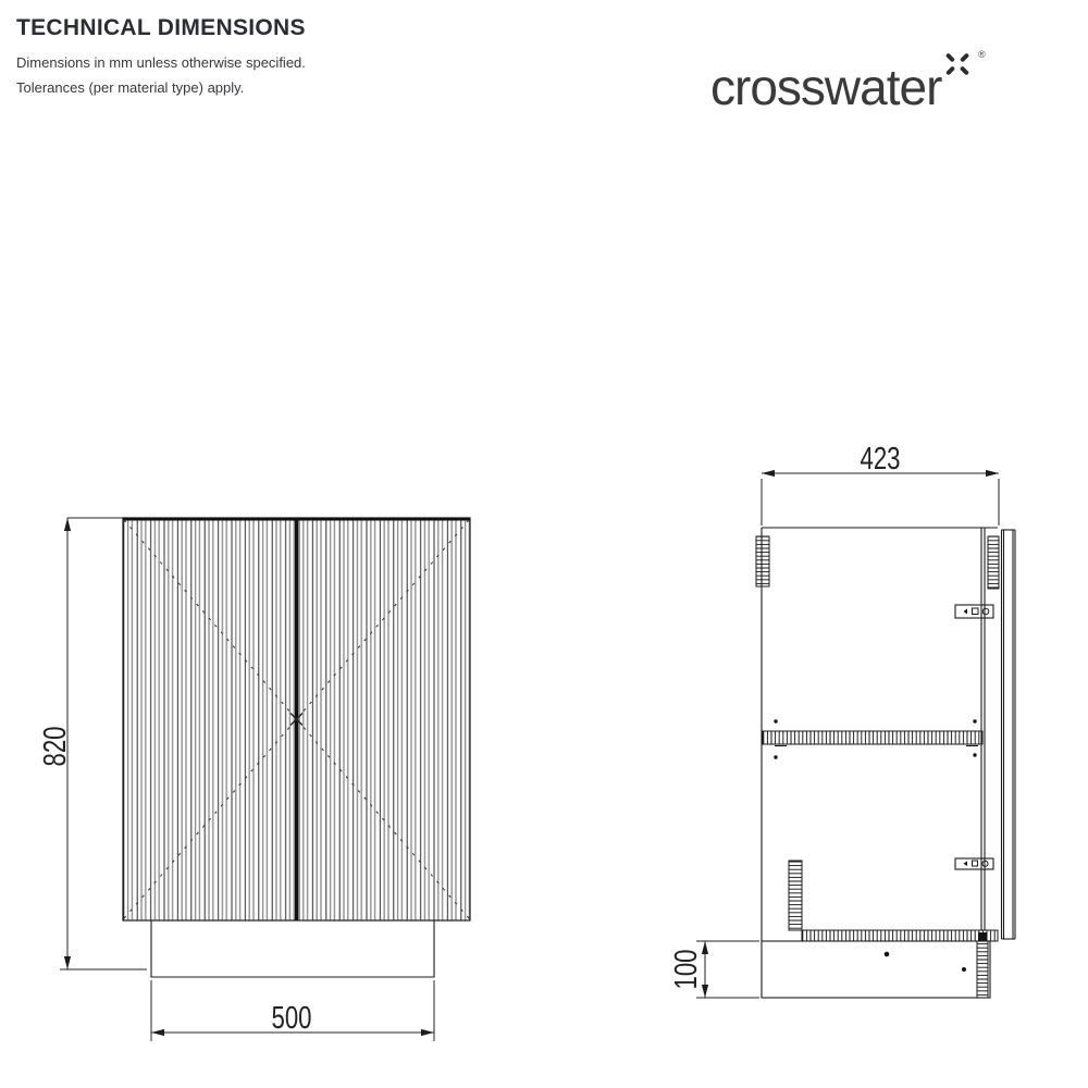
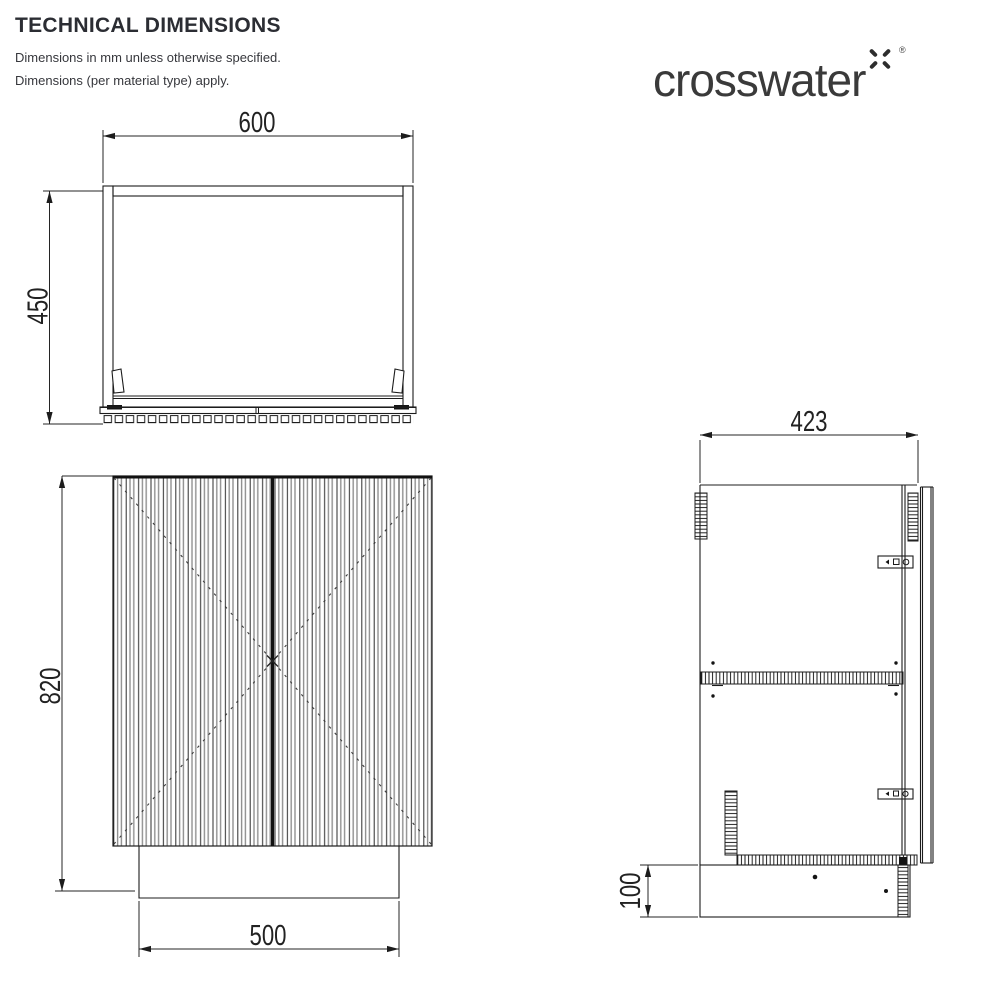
  TECHNICAL DIMENSIONS
  Dimensions in mm unless otherwise specified.
- Tolerances (per material type) apply.
+ Dimensions (per material type) apply.
  crosswater
  ®
+ 600
  500
  423
